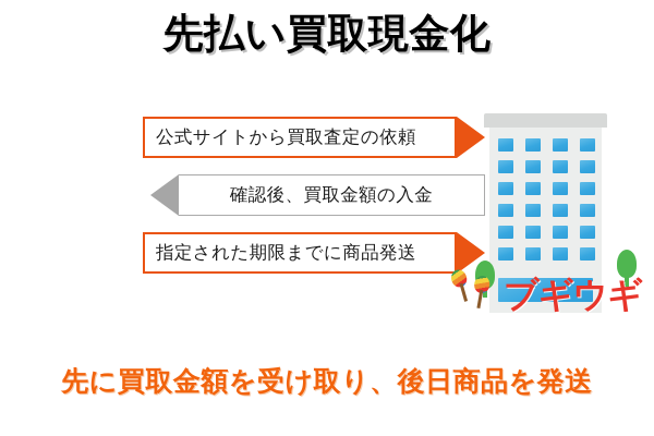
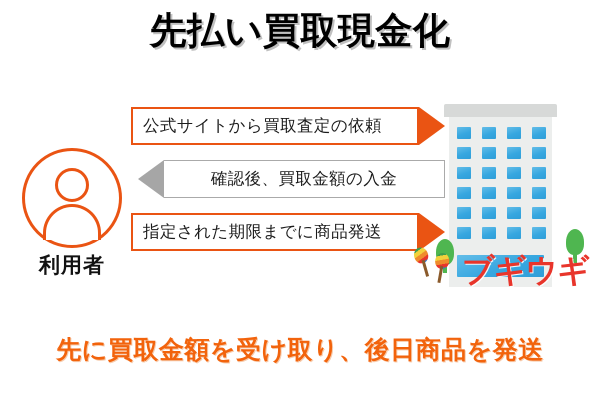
  先払い買取現金化
+ 利用者
  公式サイトから買取査定の依頼
  確認後、買取金額の入金
  指定された期限までに商品発送
  ブギウギ
  先に買取金額を受け取り、後日商品を発送
